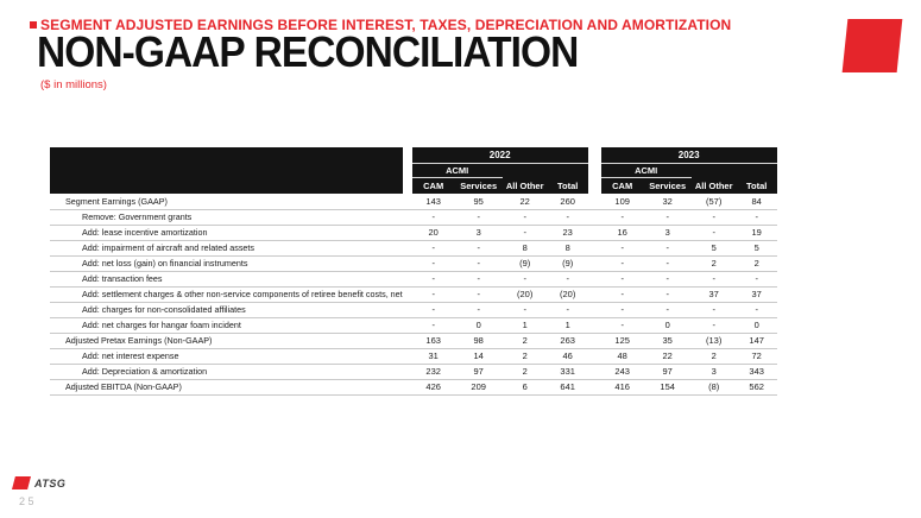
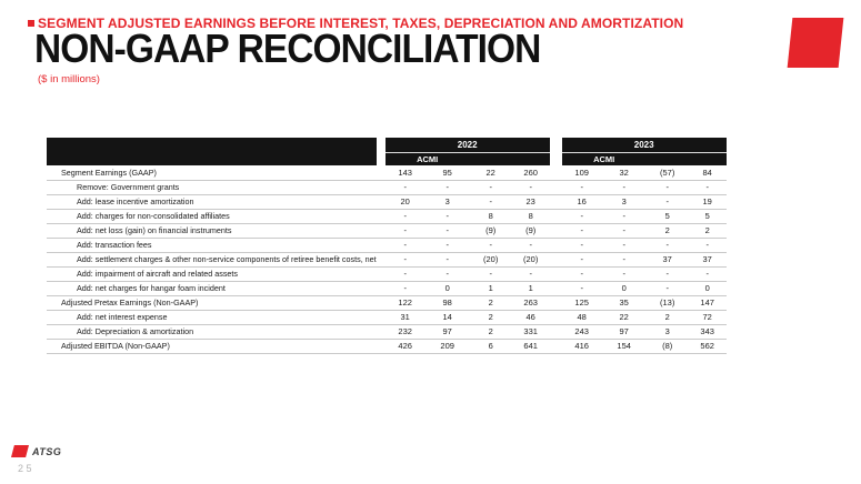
  SEGMENT ADJUSTED EARNINGS BEFORE INTEREST, TAXES, DEPRECIATION AND AMORTIZATION
  NON-GAAP RECONCILIATION
  ($ in millions)
  		2022		2023
  		ACMI			ACMI
- 		CAM	Services	All Other	Total		CAM	Services	All Other	Total
  Segment Earnings (GAAP)		143	95	22	260		109	32	(57)	84
  Remove: Government grants		-	-	-	-		-	-	-	-
  Add: lease incentive amortization		20	3	-	23		16	3	-	19
- Add: impairment of aircraft and related assets		-	-	8	8		-	-	5	5
+ Add: charges for non-consolidated affiliates		-	-	8	8		-	-	5	5
  Add: net loss (gain) on financial instruments		-	-	(9)	(9)		-	-	2	2
  Add: transaction fees		-	-	-	-		-	-	-	-
  Add: settlement charges & other non-service components of retiree benefit costs, net		-	-	(20)	(20)		-	-	37	37
- Add: charges for non-consolidated affiliates		-	-	-	-		-	-	-	-
+ Add: impairment of aircraft and related assets		-	-	-	-		-	-	-	-
  Add: net charges for hangar foam incident		-	0	1	1		-	0	-	0
- Adjusted Pretax Earnings (Non-GAAP)		163	98	2	263		125	35	(13)	147
+ Adjusted Pretax Earnings (Non-GAAP)		122	98	2	263		125	35	(13)	147
  Add: net interest expense		31	14	2	46		48	22	2	72
  Add: Depreciation & amortization		232	97	2	331		243	97	3	343
  Adjusted EBITDA (Non-GAAP)		426	209	6	641		416	154	(8)	562
  ATSG
  25
